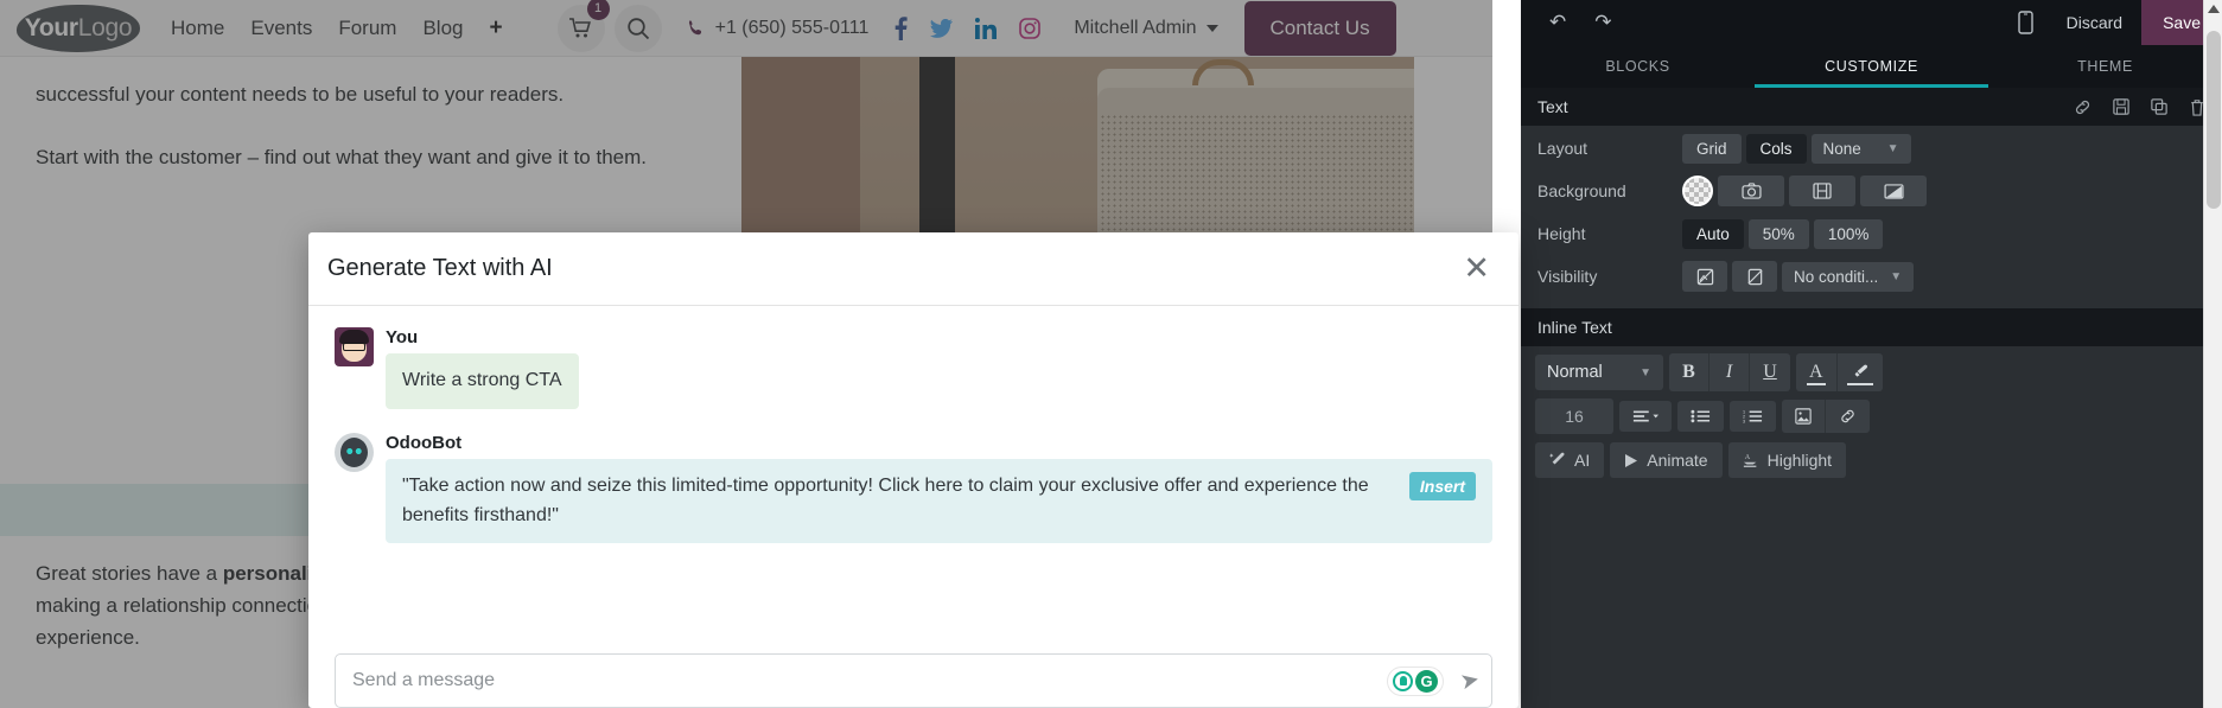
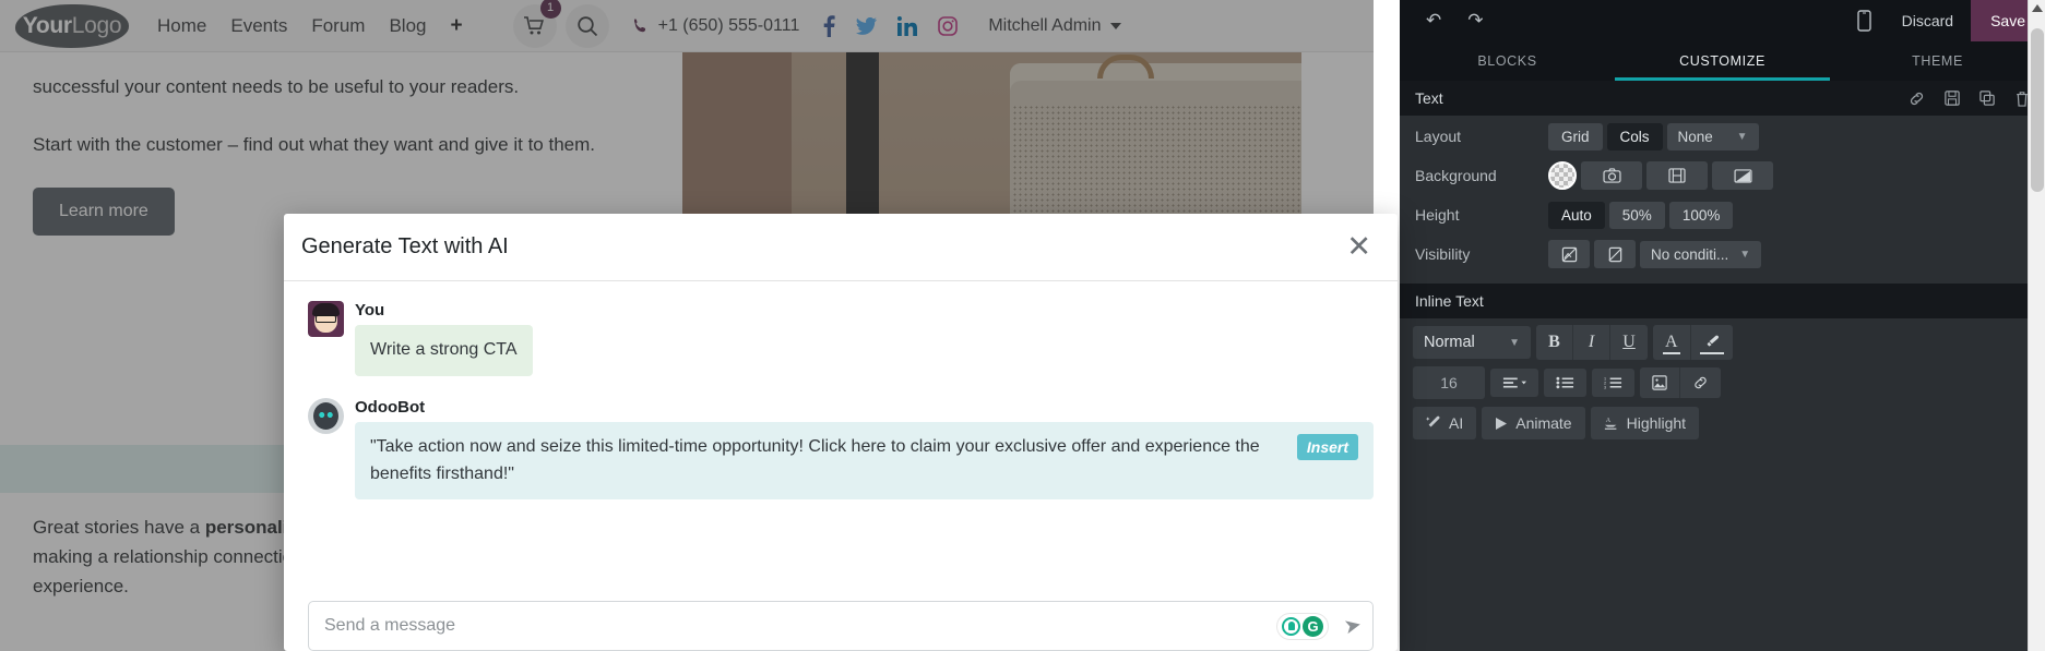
  Your
  Logo
  Home
  Events
  Forum
  Blog
  +
  1
  +1 (650) 555-0111
  Mitchell Admin
- Contact Us
  successful your content needs to be useful to your readers.
  Start with the customer – find out what they want and give it to them.
+ Learn more
  making a relationship connecti
  experience.
  Generate Text with AI
  ✕
  You
  Write a strong CTA
  OdooBot
  "Take action now and seize this limited-time opportunity! Click here to claim your exclusive offer and experience the benefits firsthand!"
  Insert
  Send a message
  G
  ↶
  ↷
  Discard
  Save
  BLOCKS
  CUSTOMIZE
  THEME
  Text
  Layout
  Grid
  Cols
  None
  ▼
  Background
  Height
  Auto
  50%
  100%
  Visibility
  No conditi...
  ▼
  Inline Text
  Normal
  ▼
  B
  I
  U
  A
  16
  AI
  Animate
  Highlight
